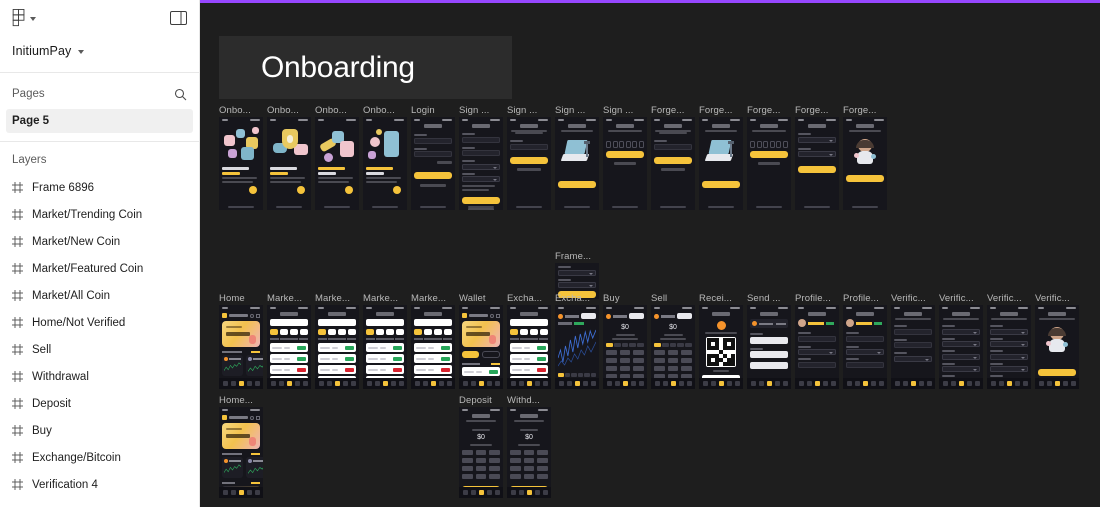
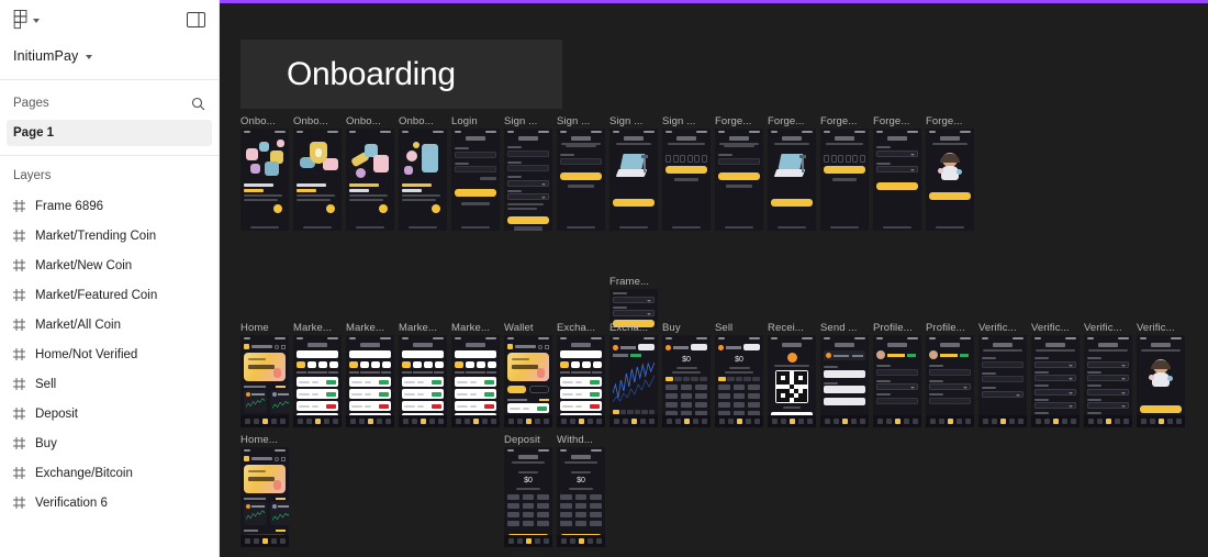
  InitiumPay
  Pages
- Page 5
+ Page 1
  Layers
  Frame 6896
  Market/Trending Coin
  Market/New Coin
  Market/Featured Coin
  Market/All Coin
  Home/Not Verified
  Sell
- Withdrawal
  Deposit
  Buy
  Exchange/Bitcoin
- Verification 4
+ Verification 6
  Onboarding
  Onbo...
  Onbo...
  Onbo...
  Onbo...
  Login
  Sign ...
  Sign ...
  Sign ...
  Sign ...
  Forge...
  Forge...
  Forge...
  Forge...
  Forge...
  Home
  Marke...
  Marke...
  Marke...
  Marke...
  Wallet
  Excha...
  Frame...
  Excha...
  Buy
  Sell
  Recei...
  Send ...
  Profile...
  Profile...
  Verific...
  Verific...
  Verific...
  Verific...
  Home...
  Deposit
  Withd...
